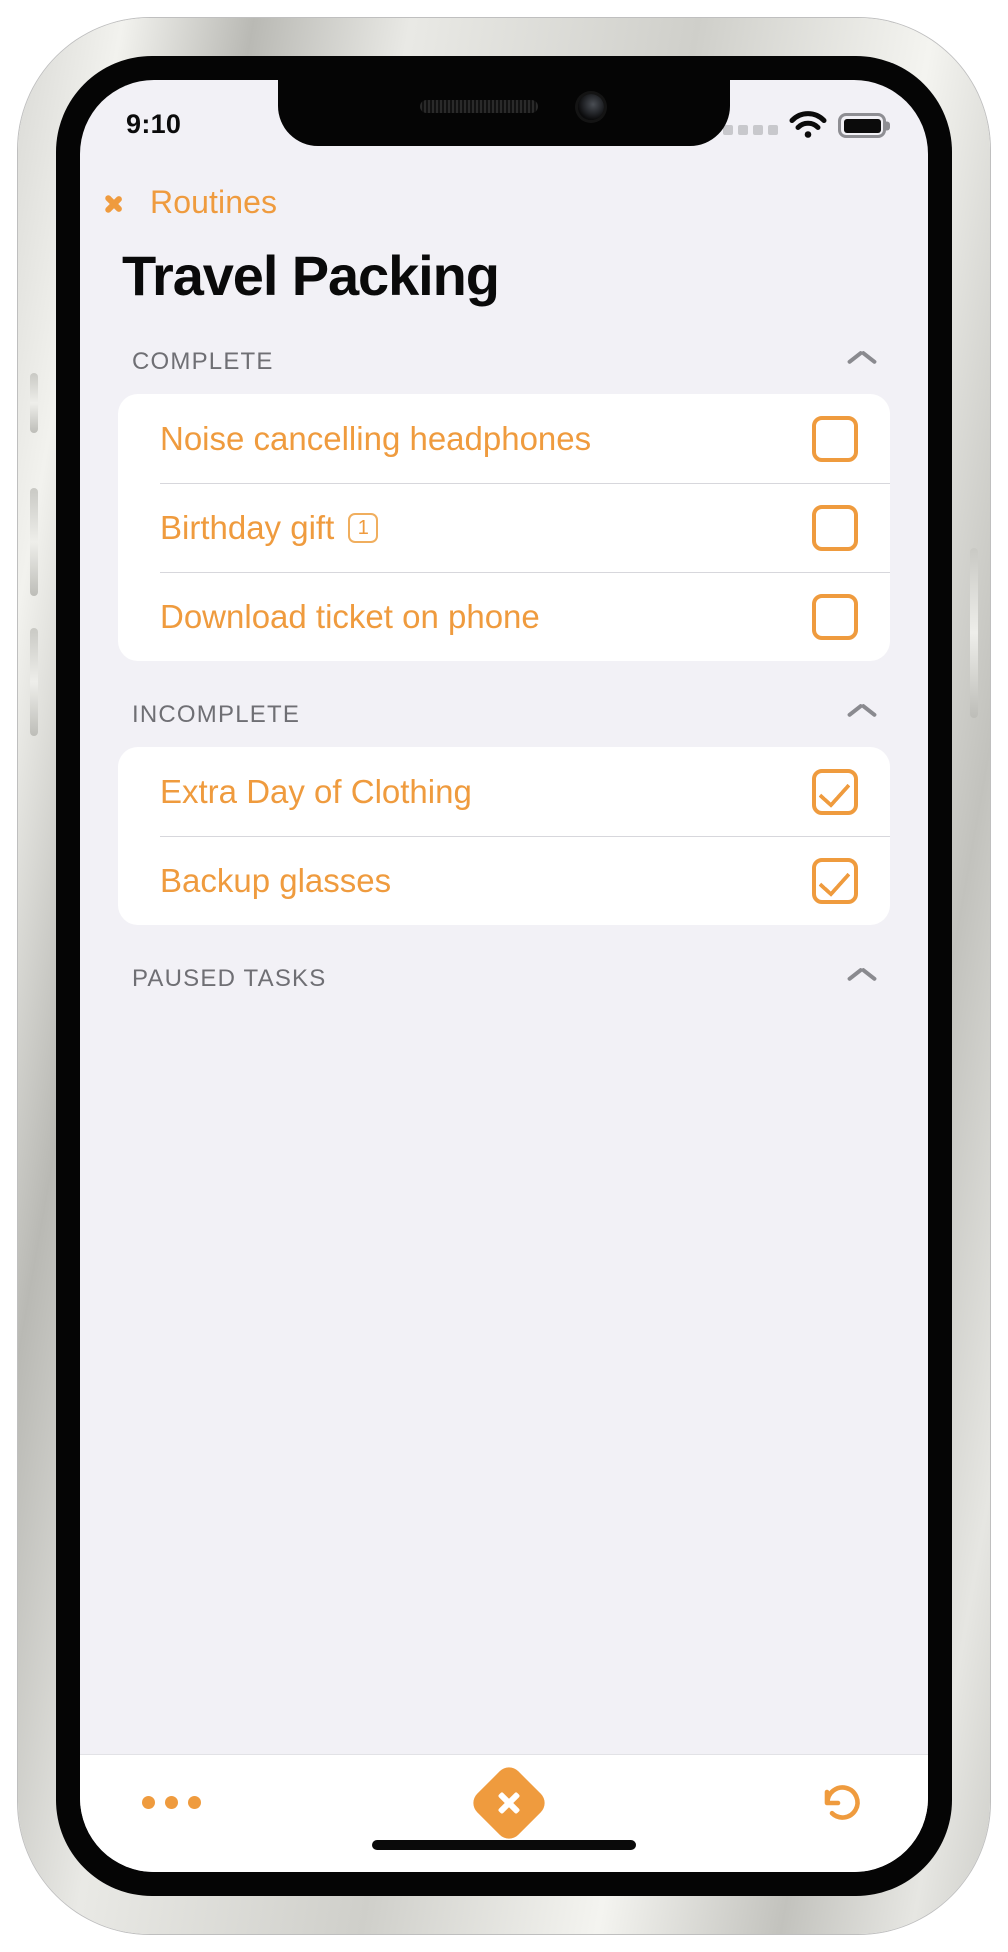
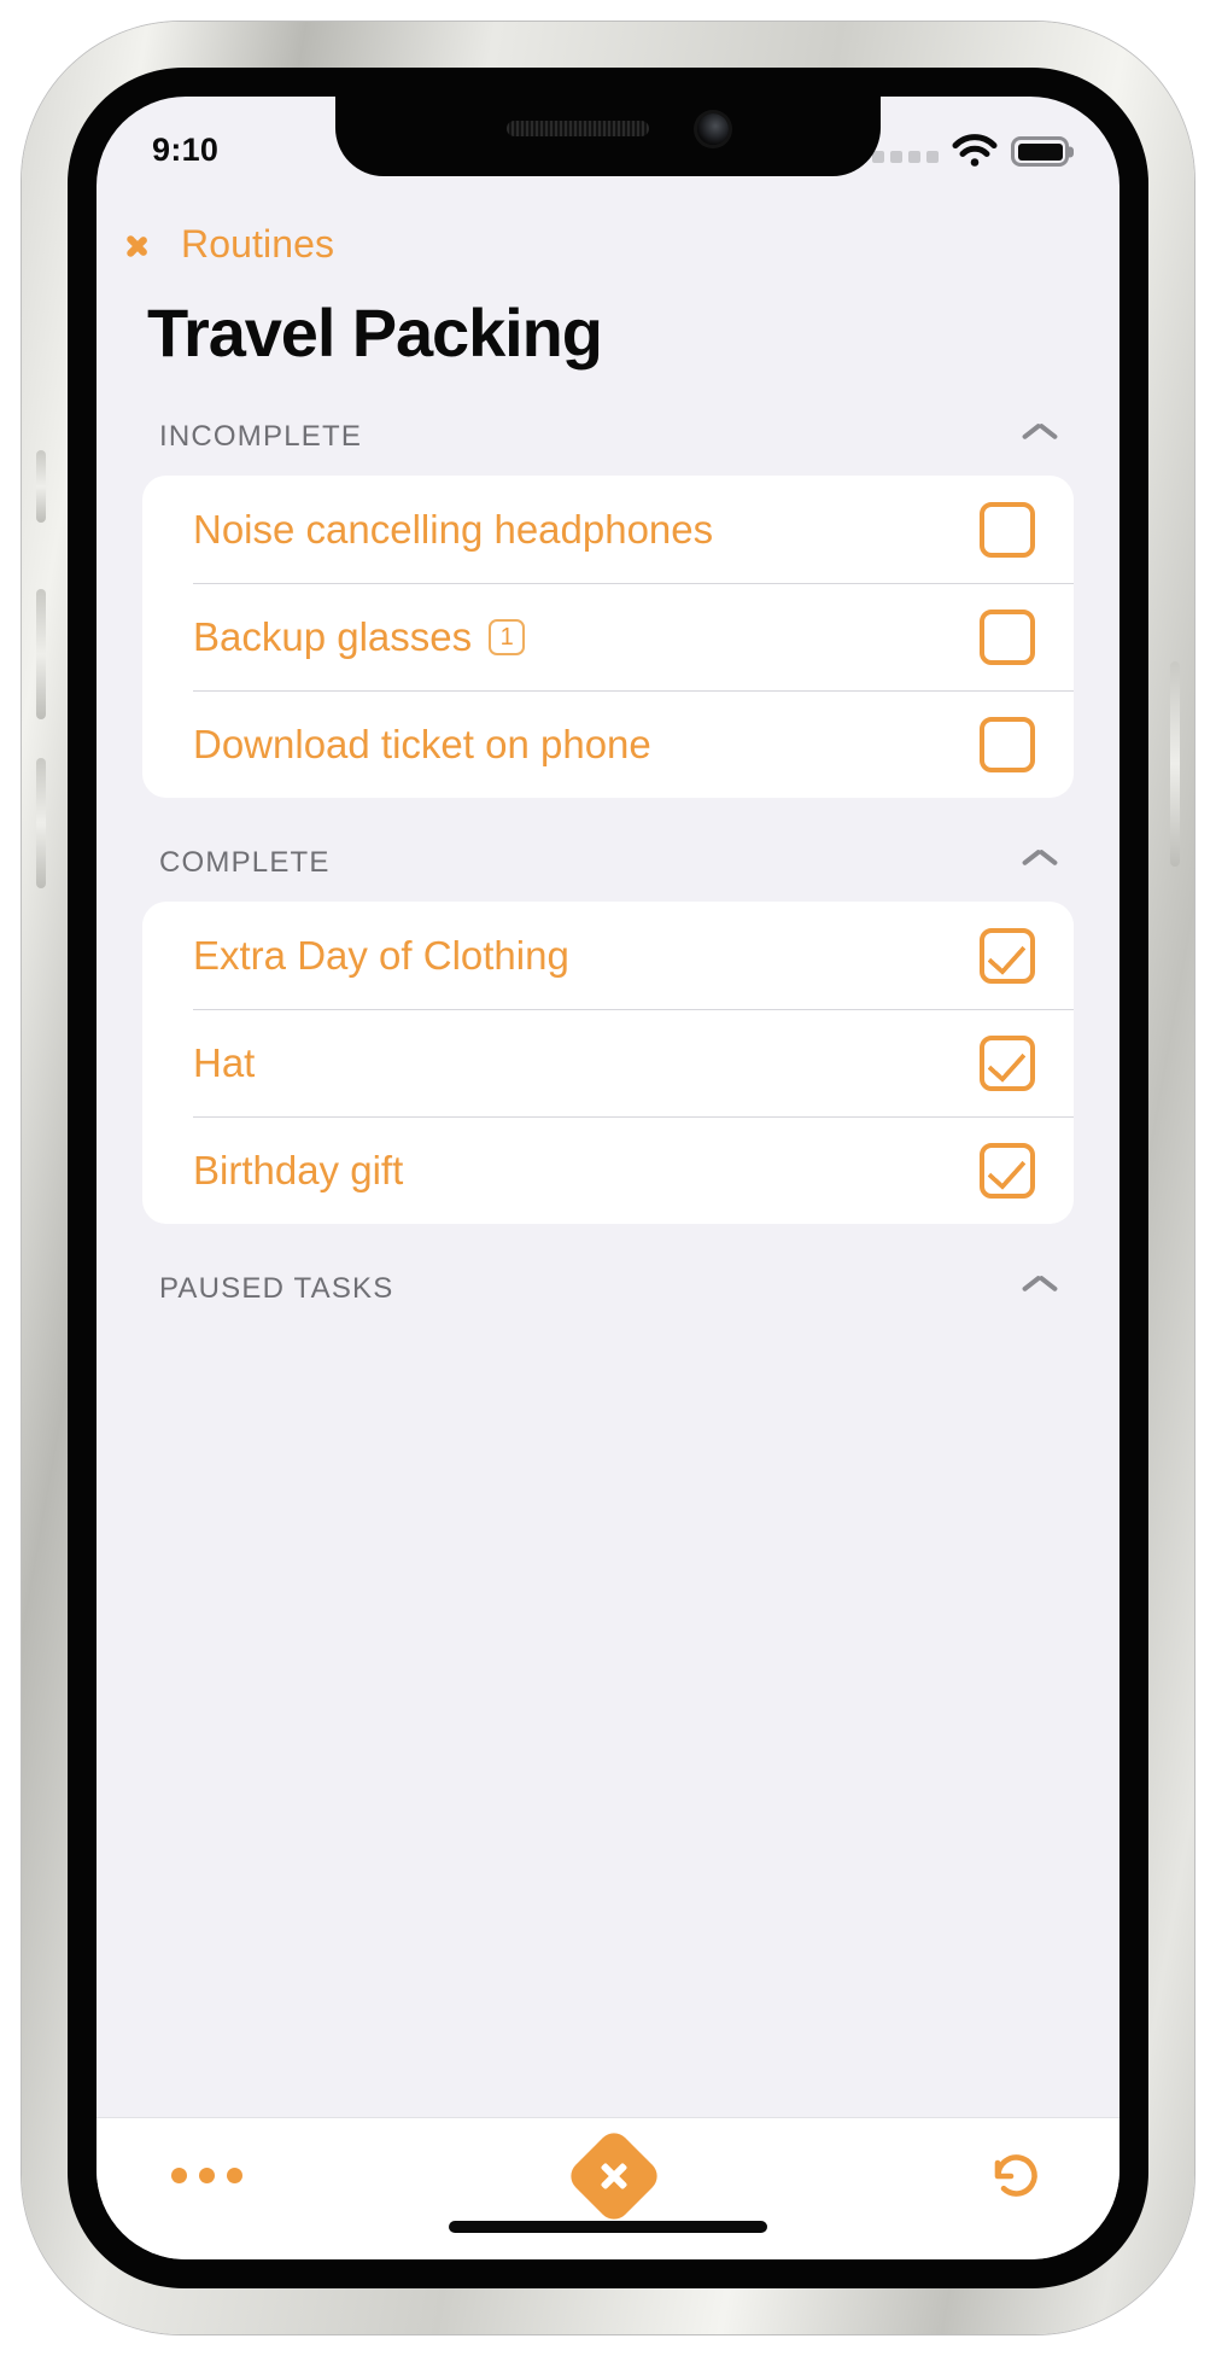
  9:10
  Routines
  Travel Packing
- COMPLETE
+ INCOMPLETE
  Noise cancelling headphones
- Birthday gift
+ Backup glasses
  1
  Download ticket on phone
- INCOMPLETE
+ COMPLETE
  Extra Day of Clothing
+ Hat
- Backup glasses
+ Birthday gift
  PAUSED TASKS
